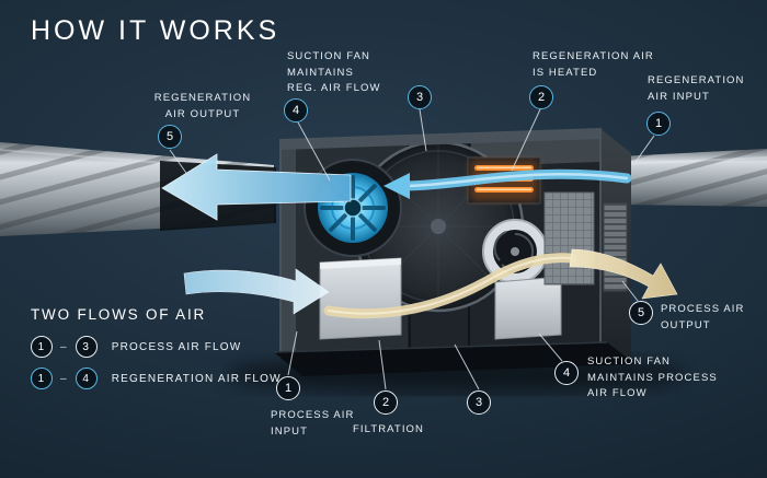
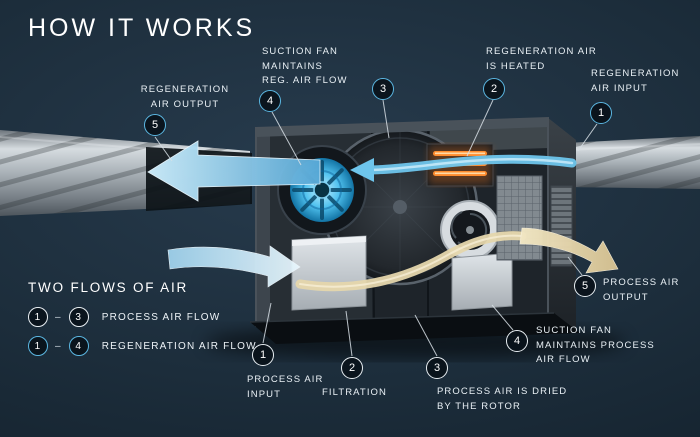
  HOW IT WORKS
  REGENERATION
  AIR OUTPUT
  5
  SUCTION FAN
  MAINTAINS
  REG. AIR FLOW
  4
  3
  REGENERATION AIR
  IS HEATED
  2
  REGENERATION
  AIR INPUT
  1
  1
  PROCESS AIR
  INPUT
  2
  FILTRATION
  3
+ PROCESS AIR IS DRIED
+ BY THE ROTOR
  4
  SUCTION FAN
  MAINTAINS PROCESS
  AIR FLOW
  5
  PROCESS AIR
  OUTPUT
  TWO FLOWS OF AIR
  1
  –
  3
  PROCESS AIR FLOW
  1
  –
  4
  REGENERATION AIR FLOW
